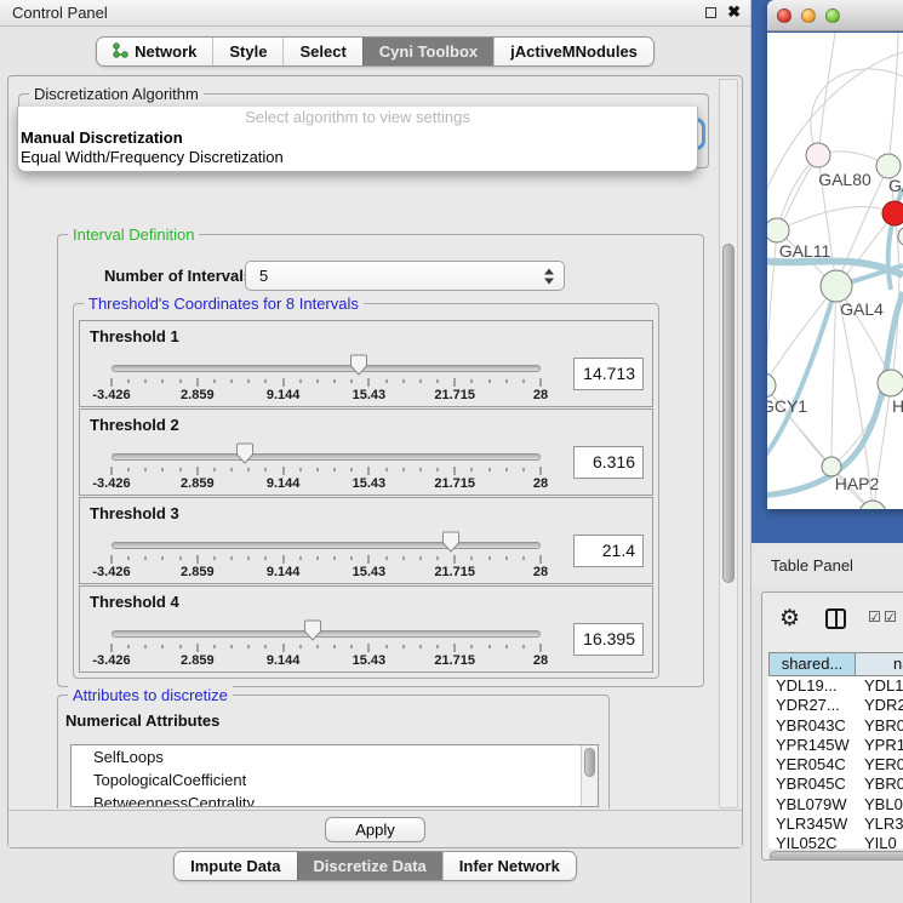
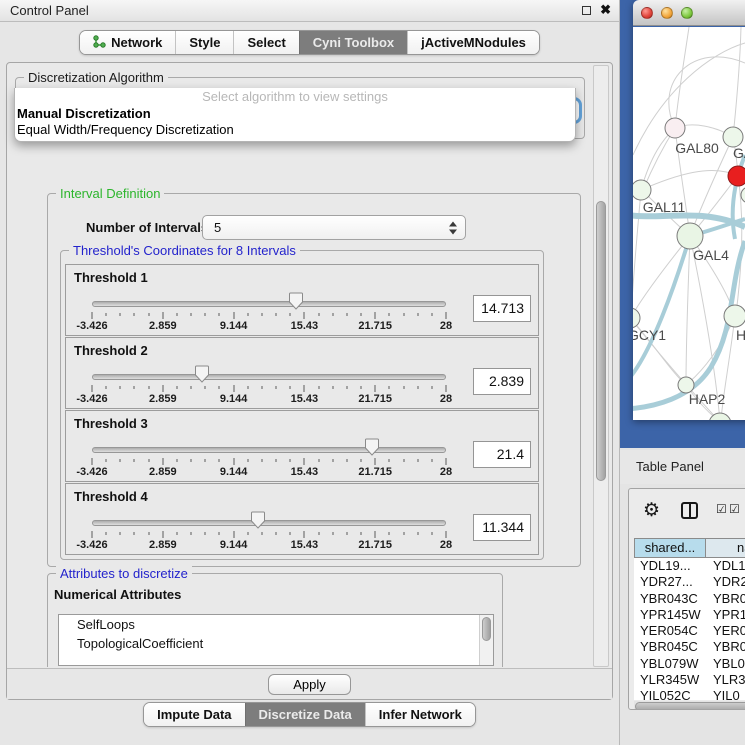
  Control Panel
  ✖
  Network
  Style
  Select
  Cyni Toolbox
  jActiveMNodules
  Discretization Algorithm
  Interval Definition
  Number of Interval
  5
  Threshold's Coordinates for 8 Intervals
  Threshold 1
  -3.426
  2.859
  9.144
  15.43
  21.715
  28
  14.713
  Threshold 2
  -3.426
  2.859
  9.144
  15.43
  21.715
  28
- 6.316
+ 2.839
  Threshold 3
  -3.426
  2.859
  9.144
  15.43
  21.715
  28
  21.4
  Threshold 4
  -3.426
  2.859
  9.144
  15.43
  21.715
  28
- 16.395
+ 11.344
  Attributes to discretize
  Numerical Attributes
  SelfLoops
  TopologicalCoefficient
- BetweennessCentrality
  Apply
  Select algorithm to view settings
  Manual Discretization
  Equal Width/Frequency Discretization
  Impute Data
  Discretize Data
  Infer Network
  GAL80
  GAL11
  GAL4
  GCY1
  H
  HAP2
  Table Panel
  ⚙
  ☑
  ☑
  shared...
  YDL19...
  YDL1
  YDR27...
  YDR2
  YBR043C
  YBR0
  YPR145W
  YPR1
  YER054C
  YER0
  YBR045C
  YBR0
  YBL079W
  YBL0
  YLR345W
  YLR3
  YIL052C
  YIL0
